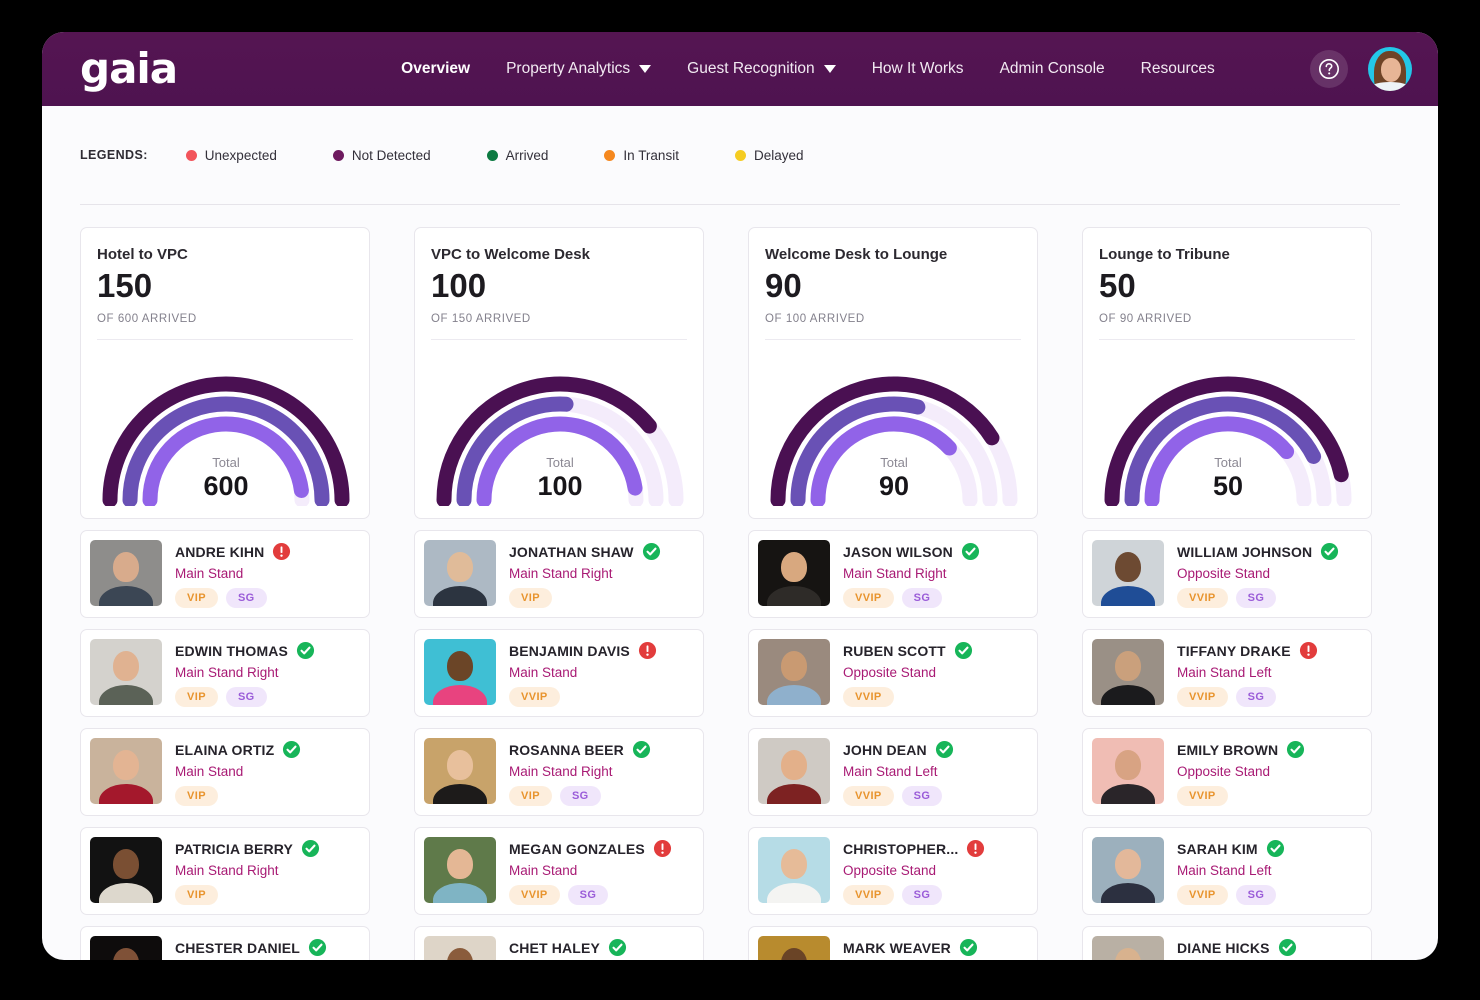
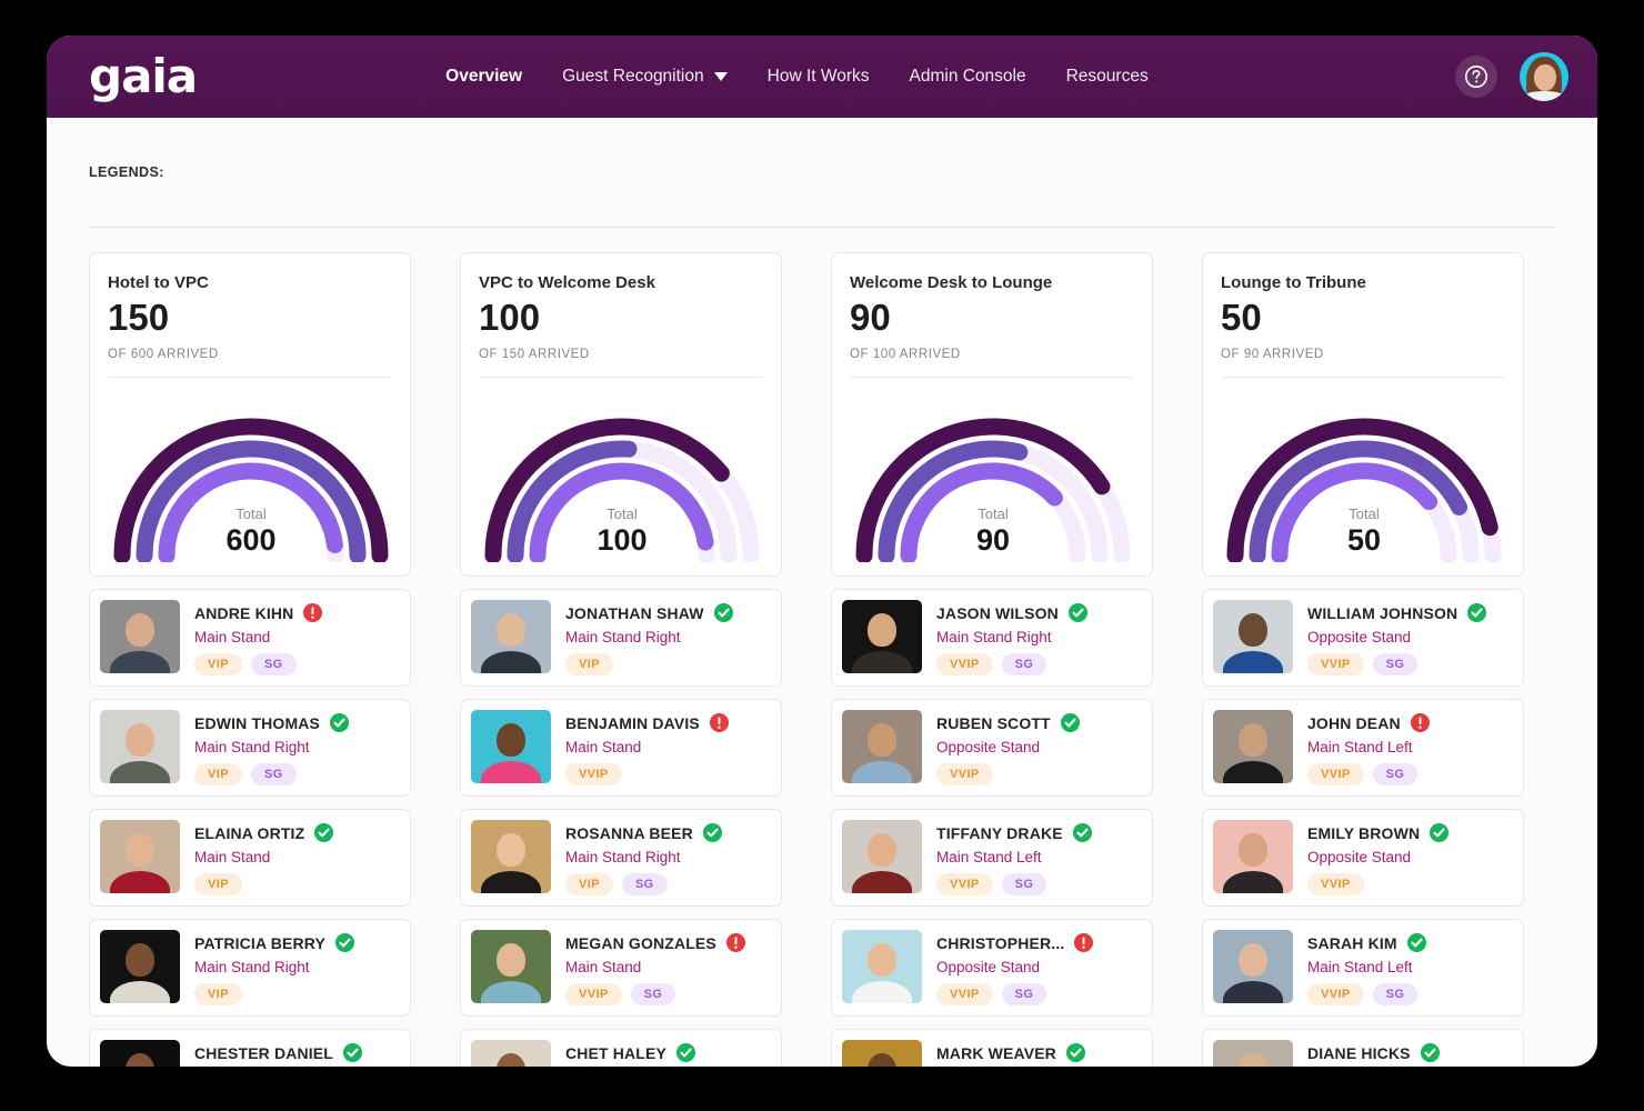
  gaia
  Overview
- Property Analytics
  Guest Recognition
  How It Works
  Admin Console
  Resources
  LEGENDS:
- Unexpected
- Not Detected
- Arrived
- In Transit
- Delayed
  Hotel to VPC
  150
  OF 600 ARRIVED
  Total
  600
  ANDRE KIHN
  Main Stand
  VIP
  SG
  EDWIN THOMAS
  Main Stand Right
  VIP
  SG
  ELAINA ORTIZ
  Main Stand
  VIP
  PATRICIA BERRY
  Main Stand Right
  VIP
  CHESTER DANIEL
  VPC to Welcome Desk
  100
  OF 150 ARRIVED
  Total
  100
  JONATHAN SHAW
  Main Stand Right
  VIP
  BENJAMIN DAVIS
  Main Stand
  VVIP
  ROSANNA BEER
  Main Stand Right
  VIP
  SG
  MEGAN GONZALES
  Main Stand
  VVIP
  SG
  CHET HALEY
  Welcome Desk to Lounge
  90
  OF 100 ARRIVED
  Total
  90
  JASON WILSON
  Main Stand Right
  VVIP
  SG
  RUBEN SCOTT
  Opposite Stand
  VVIP
- JOHN DEAN
+ TIFFANY DRAKE
  Main Stand Left
  VVIP
  SG
  CHRISTOPHER...
  Opposite Stand
  VVIP
  SG
  MARK WEAVER
  Lounge to Tribune
  50
  OF 90 ARRIVED
  Total
  50
  WILLIAM JOHNSON
  Opposite Stand
  VVIP
  SG
- TIFFANY DRAKE
+ JOHN DEAN
  Main Stand Left
  VVIP
  SG
  EMILY BROWN
  Opposite Stand
  VVIP
  SARAH KIM
  Main Stand Left
  VVIP
  SG
  DIANE HICKS
